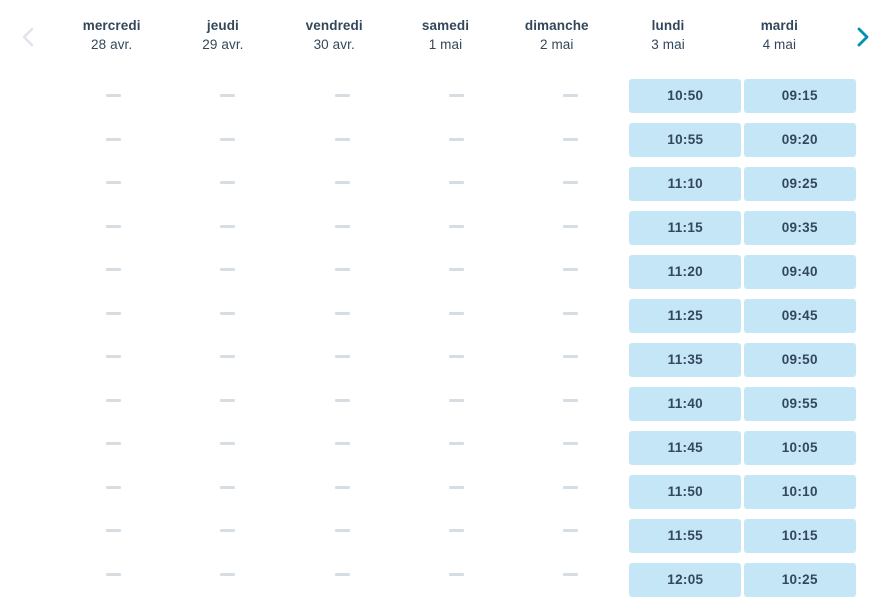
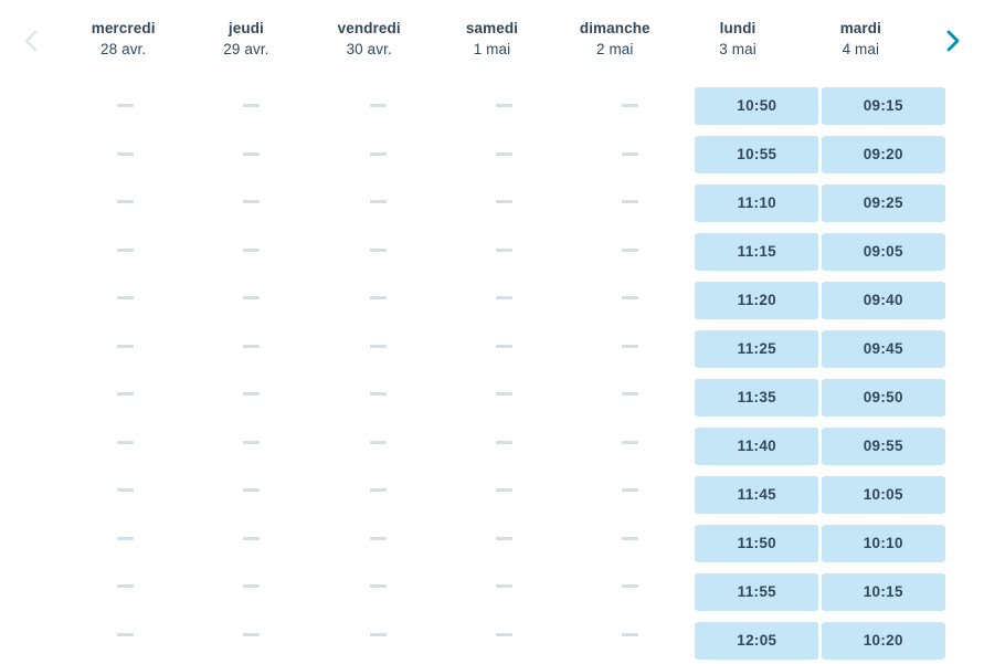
  mercredi
  28 avr.
  jeudi
  29 avr.
  vendredi
  30 avr.
  samedi
  1 mai
  dimanche
  2 mai
  lundi
  3 mai
  mardi
  4 mai
  10:50
  10:55
  11:10
  11:15
  11:20
  11:25
  11:35
  11:40
  11:45
  11:50
  11:55
  12:05
  09:15
  09:20
  09:25
- 09:35
+ 09:05
  09:40
  09:45
  09:50
  09:55
  10:05
  10:10
  10:15
- 10:25
+ 10:20
